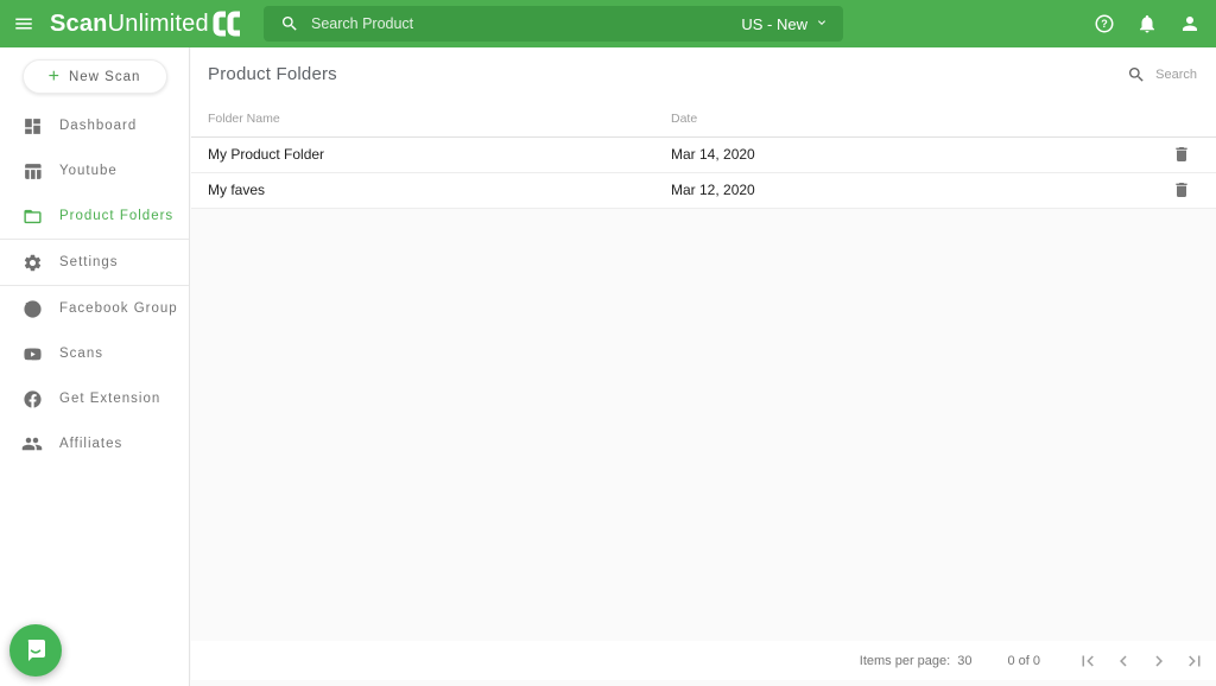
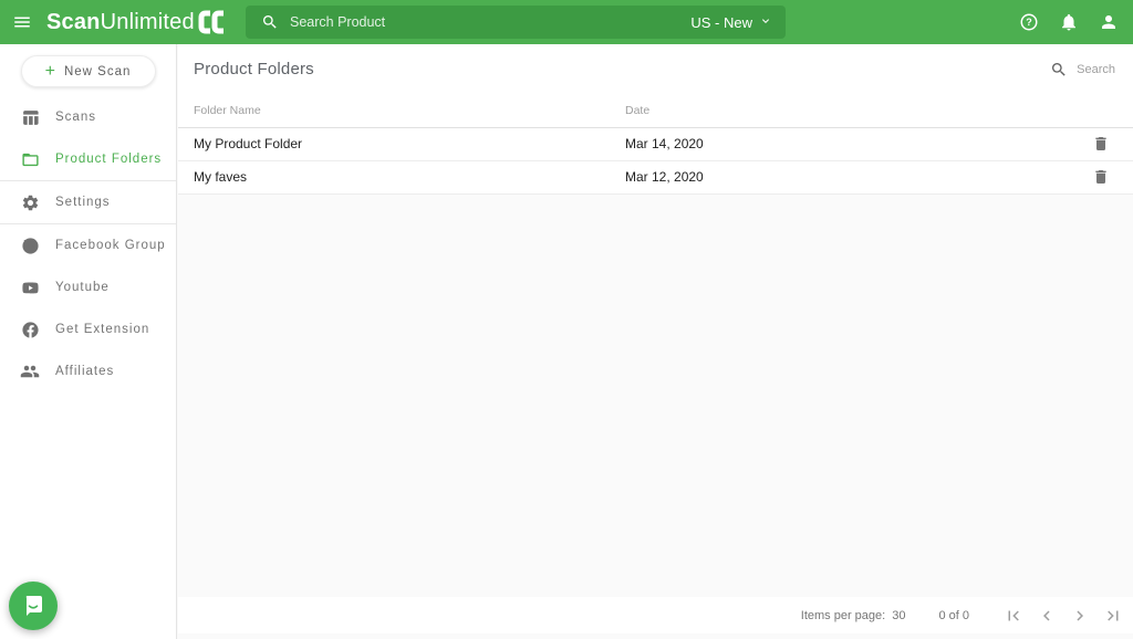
  Scan
  Unlimited
  Search Product
  US - New
  ?
  +
  New Scan
- Dashboard
- Youtube
+ Scans
  Product Folders
  Settings
  Facebook Group
- Scans
+ Youtube
  Get Extension
  Affiliates
  Product Folders
  Search
  Folder Name	Date
  My Product Folder	Mar 14, 2020
  My faves	Mar 12, 2020
  Items per page:
  30
  0 of 0
